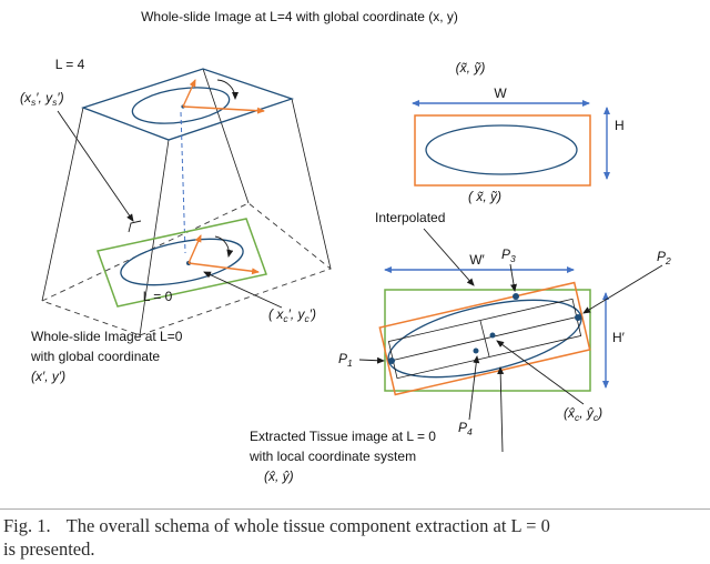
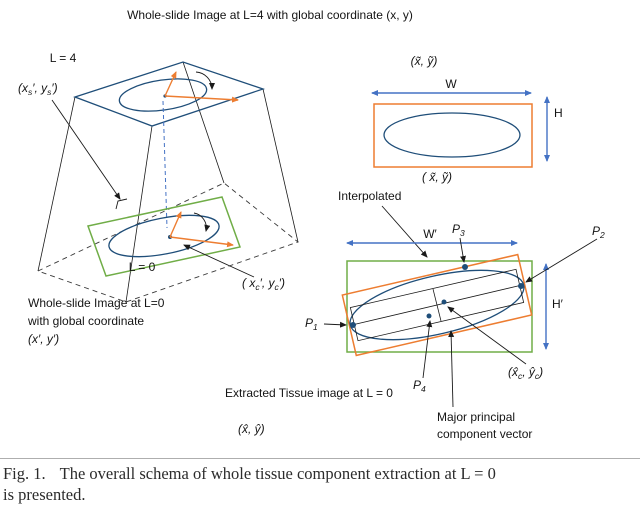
  Whole-slide Image at L=4 with global coordinate (x, y)
  L = 4
  L = 0
  (xs′, ys′)
  ( xc′, yc′)
  Whole-slide Image at L=0
  with global coordinate
  (x′, y′)
  (x̃, ỹ)
  W
  H
  ( x̃, ỹ)
  Interpolated
  W′
  H′
  P3
  P2
  P1
  P4
  (x̂c, ŷc)
  Extracted Tissue image at L = 0
- with local coordinate system
  (x̂, ŷ)
+ Major principal
+ component vector
  Fig. 1. The overall schema of whole tissue component extraction at L = 0
  is presented.
